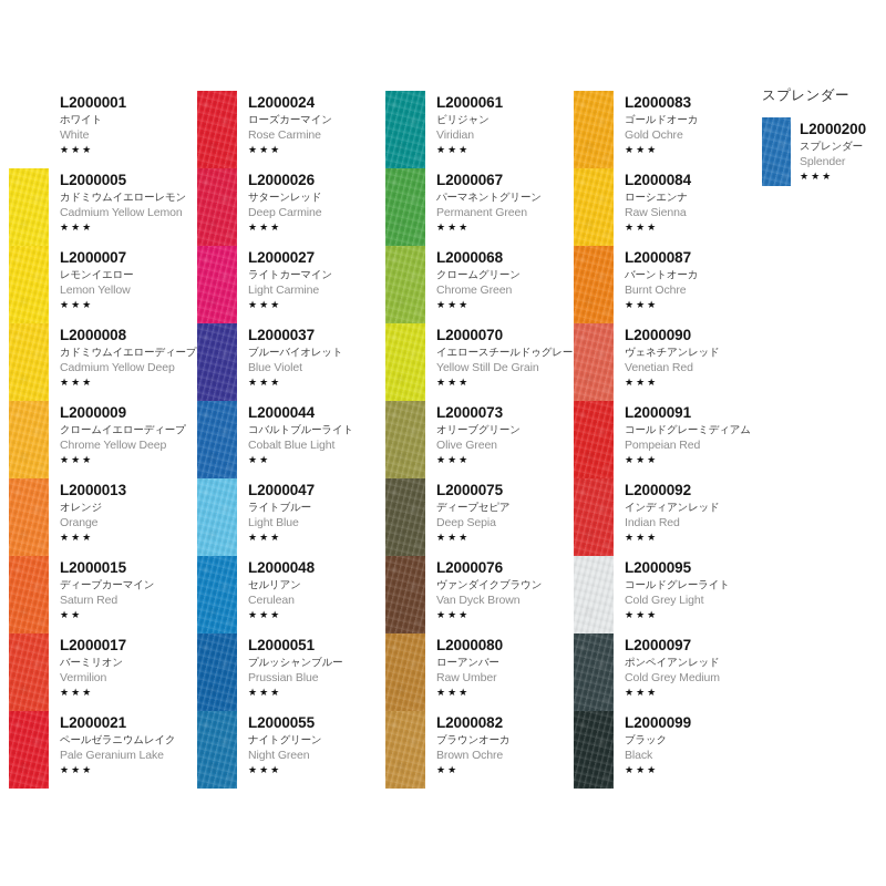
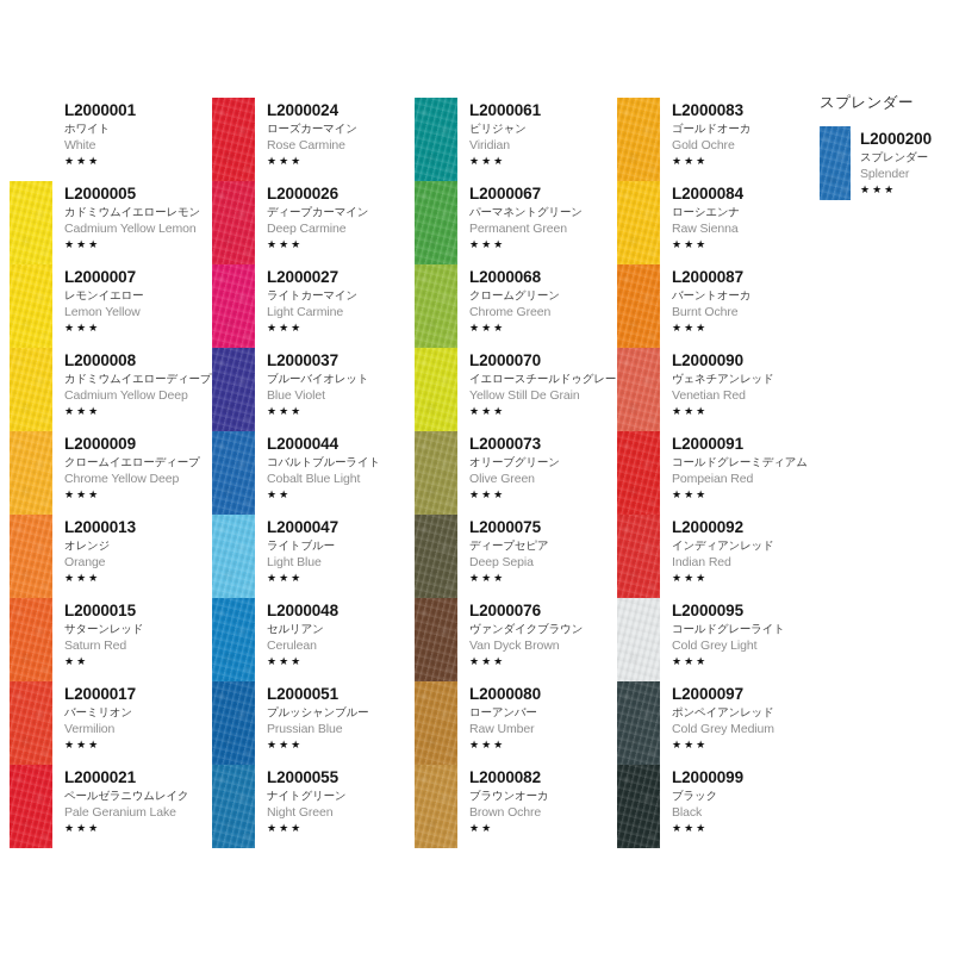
  L2000001
  ホワイト
  White
  ★★★
  L2000005
  カドミウムイエローレモン
  Cadmium Yellow Lemon
  ★★★
  L2000007
  レモンイエロー
  Lemon Yellow
  ★★★
  L2000008
  カドミウムイエローディープ
  Cadmium Yellow Deep
  ★★★
  L2000009
  クロームイエローディープ
  Chrome Yellow Deep
  ★★★
  L2000013
  オレンジ
  Orange
  ★★★
  L2000015
- ディープカーマイン
+ サターンレッド
  Saturn Red
  ★★
  L2000017
  バーミリオン
  Vermilion
  ★★★
  L2000021
  ペールゼラニウムレイク
  Pale Geranium Lake
  ★★★
  L2000024
  ローズカーマイン
  Rose Carmine
  ★★★
  L2000026
- サターンレッド
+ ディープカーマイン
  Deep Carmine
  ★★★
  L2000027
  ライトカーマイン
  Light Carmine
  ★★★
  L2000037
  ブルーバイオレット
  Blue Violet
  ★★★
  L2000044
  コバルトブルーライト
  Cobalt Blue Light
  ★★
  L2000047
  ライトブルー
  Light Blue
  ★★★
  L2000048
  セルリアン
  Cerulean
  ★★★
  L2000051
  プルッシャンブルー
  Prussian Blue
  ★★★
  L2000055
  ナイトグリーン
  Night Green
  ★★★
  L2000061
  ビリジャン
  Viridian
  ★★★
  L2000067
  パーマネントグリーン
  Permanent Green
  ★★★
  L2000068
  クロームグリーン
  Chrome Green
  ★★★
  L2000070
  イエロースチールドゥグレー
  Yellow Still De Grain
  ★★★
  L2000073
  オリーブグリーン
  Olive Green
  ★★★
  L2000075
  ディープセピア
  Deep Sepia
  ★★★
  L2000076
  ヴァンダイクブラウン
  Van Dyck Brown
  ★★★
  L2000080
  ローアンバー
  Raw Umber
  ★★★
  L2000082
  ブラウンオーカ
  Brown Ochre
  ★★
  L2000083
  ゴールドオーカ
  Gold Ochre
  ★★★
  L2000084
  ローシエンナ
  Raw Sienna
  ★★★
  L2000087
  バーントオーカ
  Burnt Ochre
  ★★★
  L2000090
  ヴェネチアンレッド
  Venetian Red
  ★★★
  L2000091
  コールドグレーミディアム
  Pompeian Red
  ★★★
  L2000092
  インディアンレッド
  Indian Red
  ★★★
  L2000095
  コールドグレーライト
  Cold Grey Light
  ★★★
  L2000097
  ポンペイアンレッド
  Cold Grey Medium
  ★★★
  L2000099
  ブラック
  Black
  ★★★
  スプレンダー
  L2000200
  スプレンダー
  Splender
  ★★★
